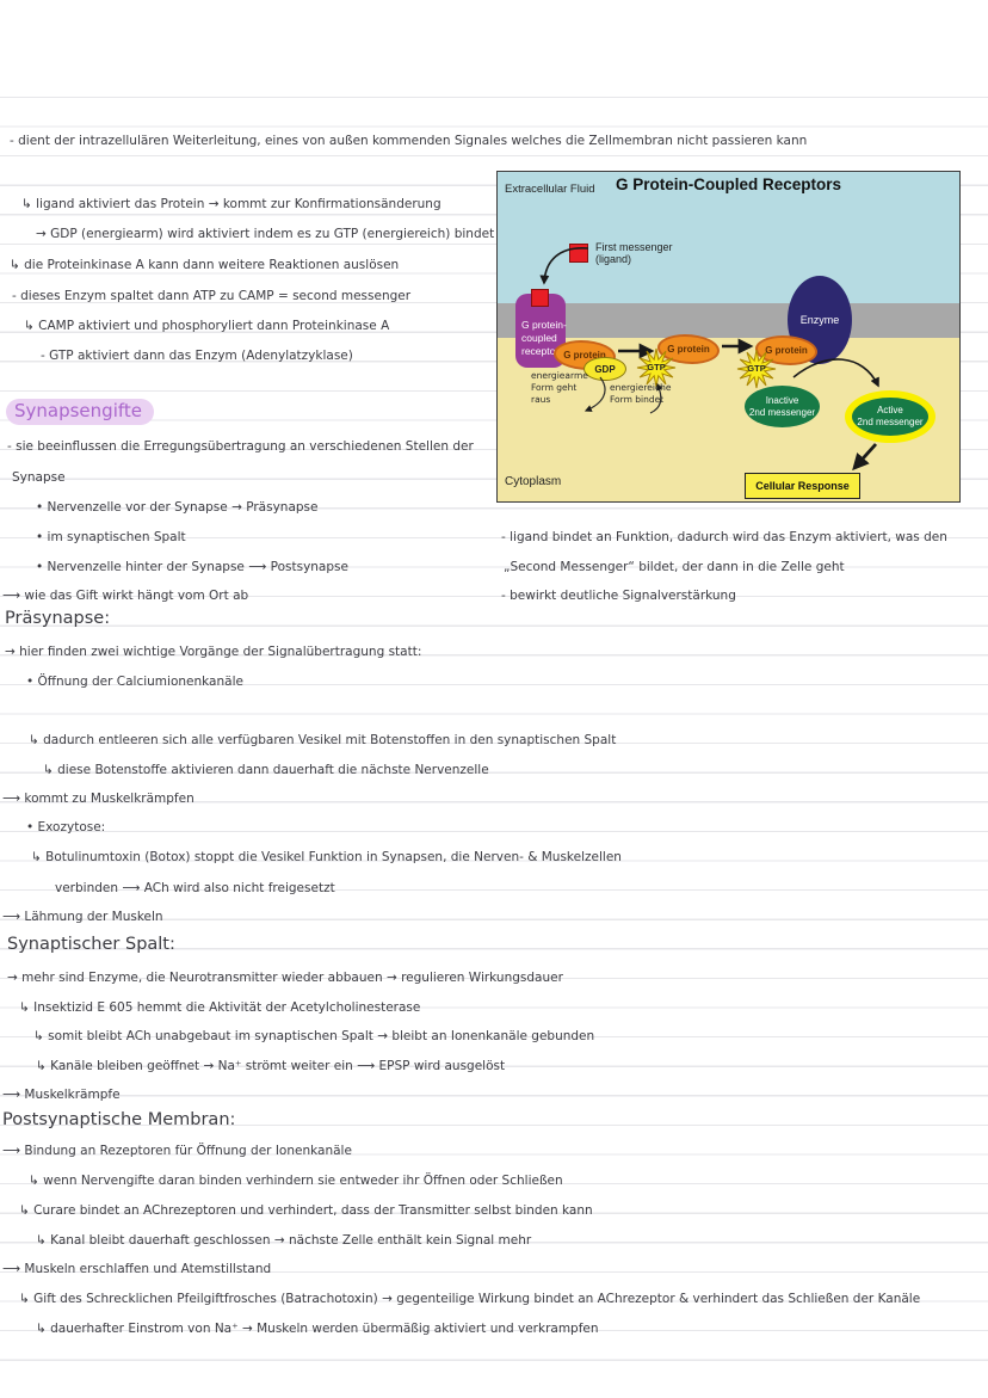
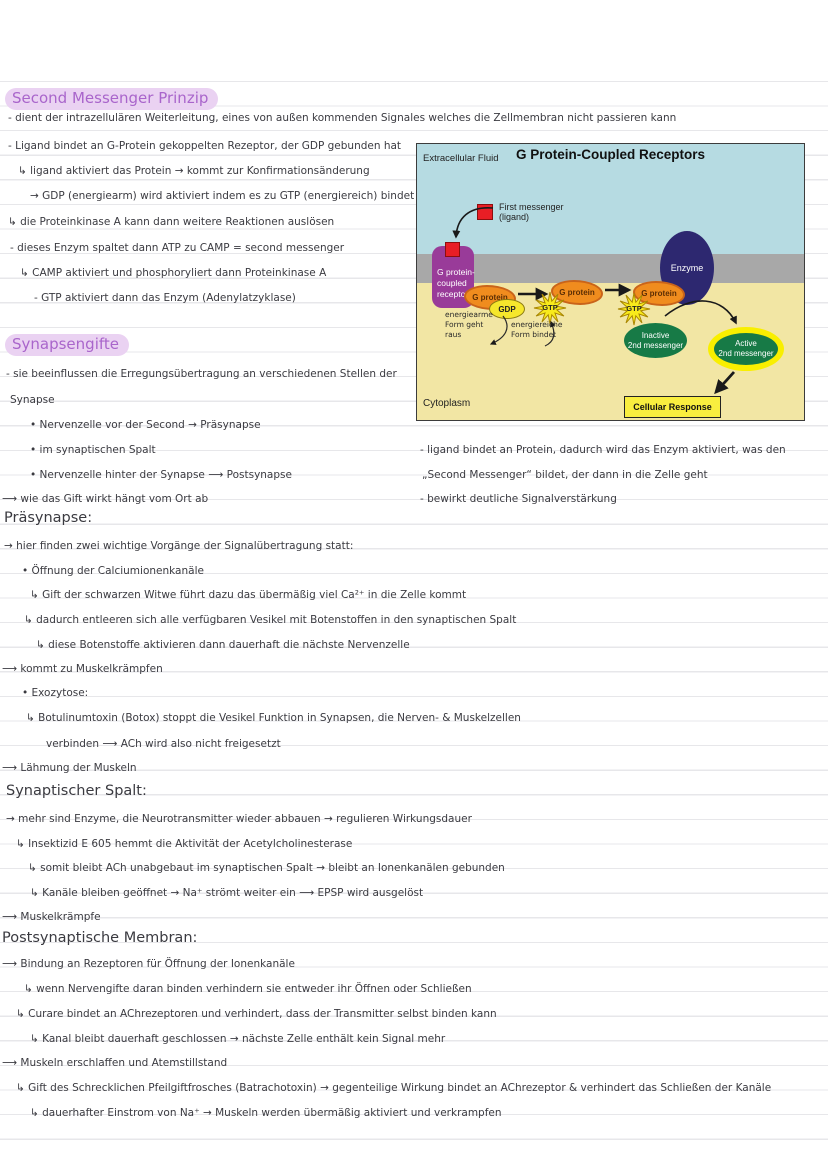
+ Second Messenger Prinzip
  - dient der intrazellulären Weiterleitung, eines von außen kommenden Signales welches die Zellmembran nicht passieren kann
+ - Ligand bindet an G-Protein gekoppelten Rezeptor, der GDP gebunden hat
  ↳ ligand aktiviert das Protein → kommt zur Konfirmationsänderung
  → GDP (energiearm) wird aktiviert indem es zu GTP (energiereich) bindet
  ↳ die Proteinkinase A kann dann weitere Reaktionen auslösen
  - dieses Enzym spaltet dann ATP zu CAMP = second messenger
  ↳ CAMP aktiviert und phosphoryliert dann Proteinkinase A
  - GTP aktiviert dann das Enzym (Adenylatzyklase)
  Synapsengifte
  - sie beeinflussen die Erregungsübertragung an verschiedenen Stellen der
  Synapse
- • Nervenzelle vor der Synapse → Präsynapse
+ • Nervenzelle vor der Second → Präsynapse
  • im synaptischen Spalt
  • Nervenzelle hinter der Synapse ⟶ Postsynapse
  ⟶ wie das Gift wirkt hängt vom Ort ab
- - ligand bindet an Funktion, dadurch wird das Enzym aktiviert, was den
+ - ligand bindet an Protein, dadurch wird das Enzym aktiviert, was den
  „Second Messenger“ bildet, der dann in die Zelle geht
  - bewirkt deutliche Signalverstärkung
  Präsynapse:
  → hier finden zwei wichtige Vorgänge der Signalübertragung statt:
  • Öffnung der Calciumionenkanäle
+ ↳ Gift der schwarzen Witwe führt dazu das übermäßig viel Ca²⁺ in die Zelle kommt
  ↳ dadurch entleeren sich alle verfügbaren Vesikel mit Botenstoffen in den synaptischen Spalt
  ↳ diese Botenstoffe aktivieren dann dauerhaft die nächste Nervenzelle
  ⟶ kommt zu Muskelkrämpfen
  • Exozytose:
  ↳ Botulinumtoxin (Botox) stoppt die Vesikel Funktion in Synapsen, die Nerven- & Muskelzellen
  verbinden ⟶ ACh wird also nicht freigesetzt
  ⟶ Lähmung der Muskeln
  Synaptischer Spalt:
  → mehr sind Enzyme, die Neurotransmitter wieder abbauen → regulieren Wirkungsdauer
  ↳ Insektizid E 605 hemmt die Aktivität der Acetylcholinesterase
- ↳ somit bleibt ACh unabgebaut im synaptischen Spalt → bleibt an Ionenkanäle gebunden
+ ↳ somit bleibt ACh unabgebaut im synaptischen Spalt → bleibt an Ionenkanälen gebunden
  ↳ Kanäle bleiben geöffnet → Na⁺ strömt weiter ein ⟶ EPSP wird ausgelöst
  ⟶ Muskelkrämpfe
  Postsynaptische Membran:
  ⟶ Bindung an Rezeptoren für Öffnung der Ionenkanäle
  ↳ wenn Nervengifte daran binden verhindern sie entweder ihr Öffnen oder Schließen
  ↳ Curare bindet an AChrezeptoren und verhindert, dass der Transmitter selbst binden kann
  ↳ Kanal bleibt dauerhaft geschlossen → nächste Zelle enthält kein Signal mehr
  ⟶ Muskeln erschlaffen und Atemstillstand
  ↳ Gift des Schrecklichen Pfeilgiftfrosches (Batrachotoxin) → gegenteilige Wirkung bindet an AChrezeptor & verhindert das Schließen der Kanäle
  ↳ dauerhafter Einstrom von Na⁺ → Muskeln werden übermäßig aktiviert und verkrampfen
  G Protein-Coupled Receptors
  Extracellular Fluid
  Cytoplasm
  First messenger
  (ligand)
  G protein-
  coupled
  recepto
  G protein
  G protein
  G protein
  GDP
  GTP
  GTP
  Enzyme
  Inactive
  2nd messenger
  Active
  2nd messenger
  Cellular Response
  energiearme
  Form geht
  raus
  energiereiche
  Form bindet
